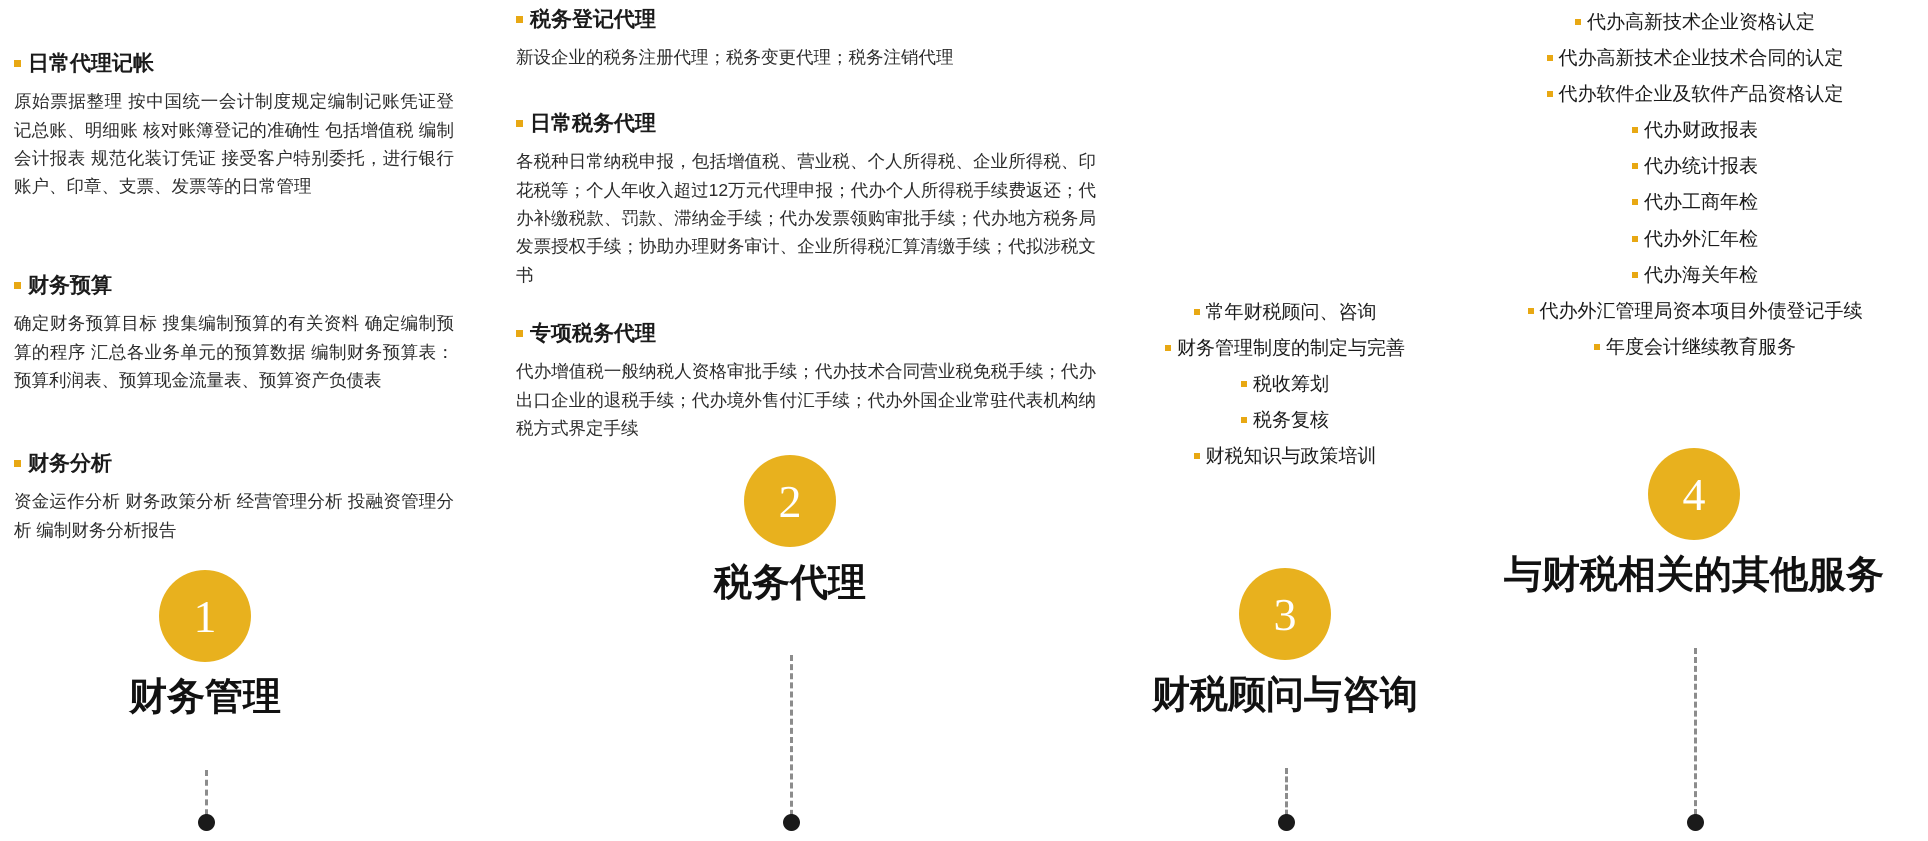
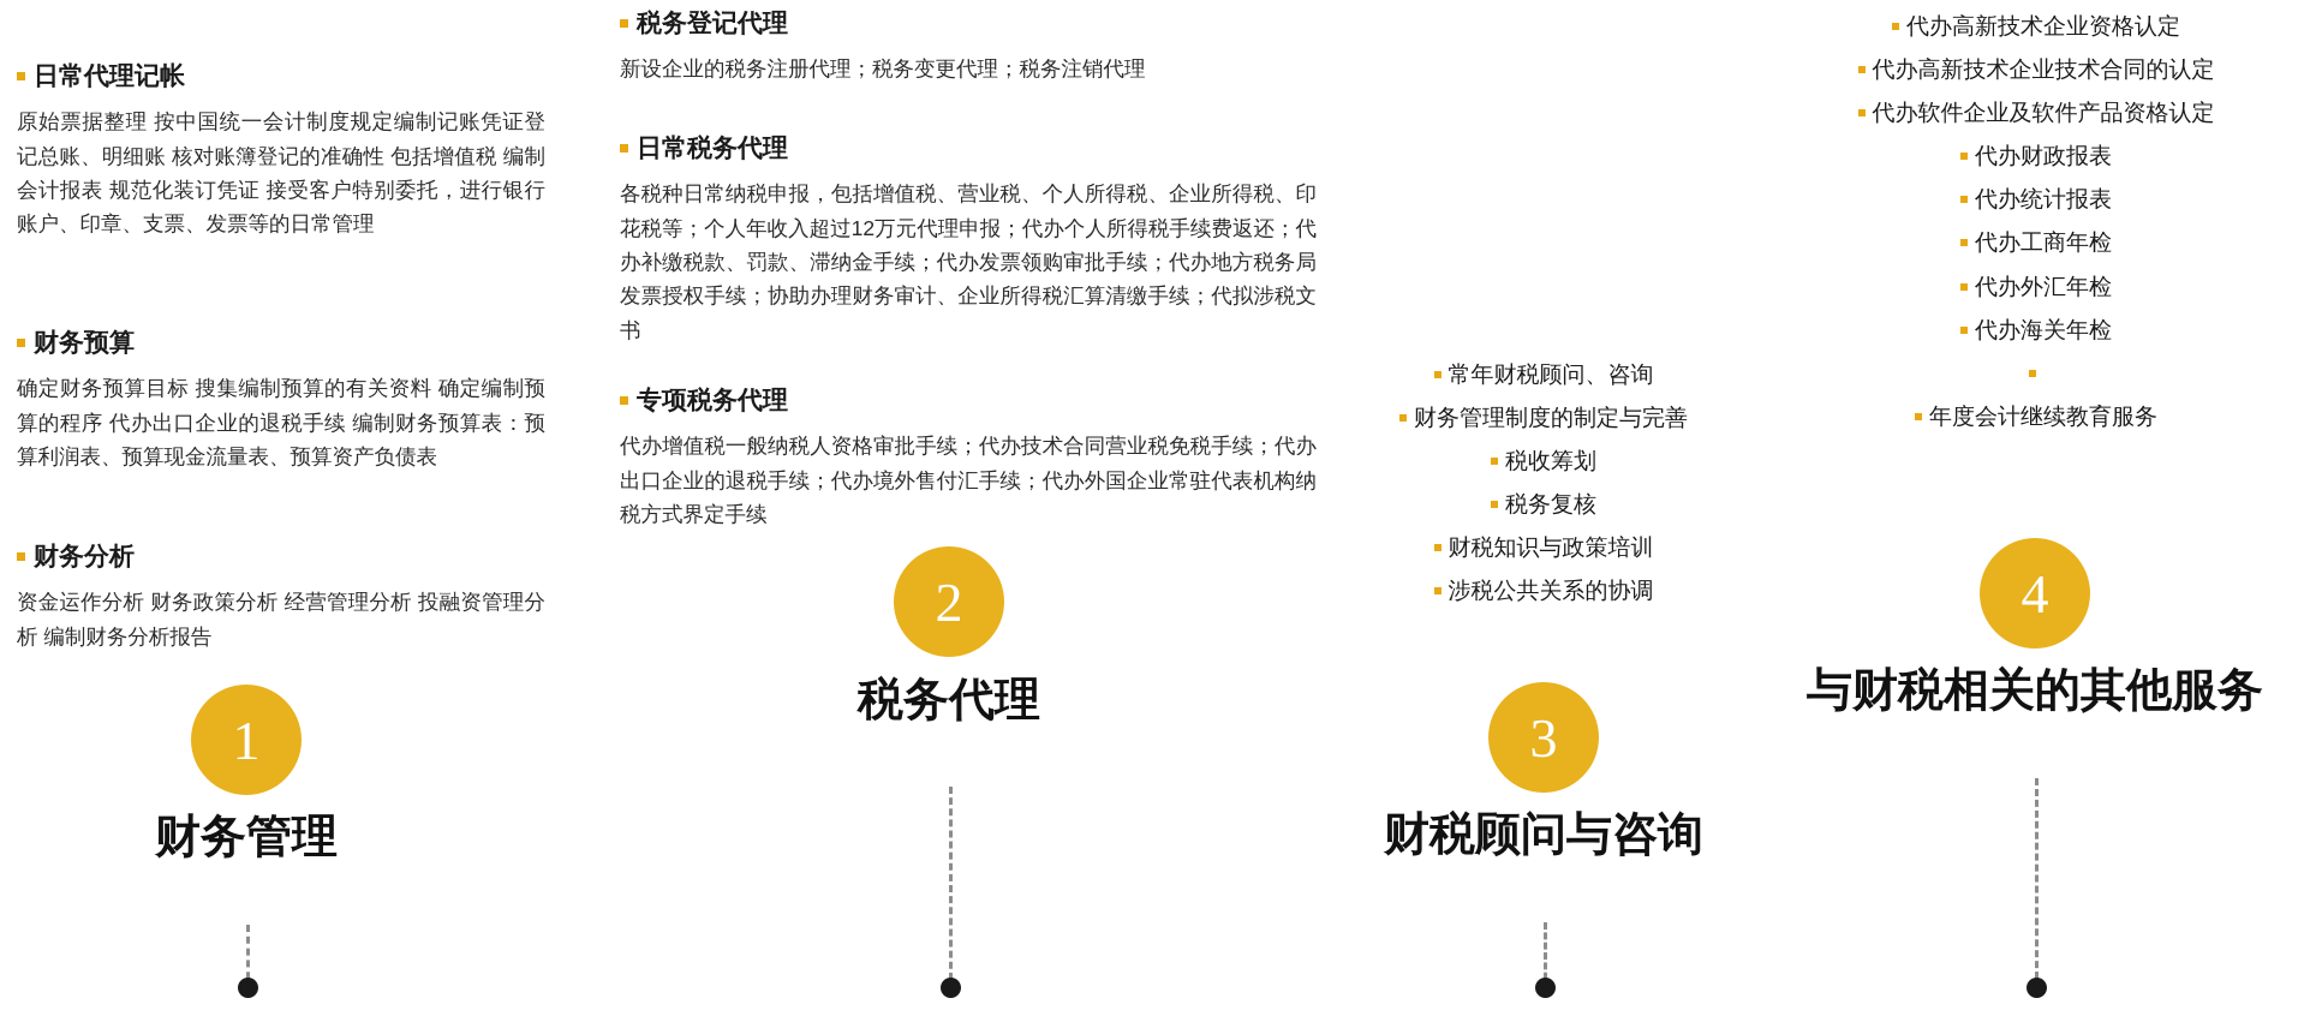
  日常代理记帐
  原始票据整理 按中国统一会计制度规定编制记账凭证登记总账、明细账 核对账簿登记的准确性 包括增值税 编制会计报表 规范化装订凭证 接受客户特别委托，进行银行账户、印章、支票、发票等的日常管理
  财务预算
- 确定财务预算目标 搜集编制预算的有关资料 确定编制预算的程序 汇总各业务单元的预算数据 编制财务预算表：预算利润表、预算现金流量表、预算资产负债表
+ 确定财务预算目标 搜集编制预算的有关资料 确定编制预算的程序 代办出口企业的退税手续 编制财务预算表：预算利润表、预算现金流量表、预算资产负债表
  财务分析
  资金运作分析 财务政策分析 经营管理分析 投融资管理分析 编制财务分析报告
  1
  财务管理
  税务登记代理
  新设企业的税务注册代理；税务变更代理；税务注销代理
  日常税务代理
  各税种日常纳税申报，包括增值税、营业税、个人所得税、企业所得税、印花税等；个人年收入超过12万元代理申报；代办个人所得税手续费返还；代办补缴税款、罚款、滞纳金手续；代办发票领购审批手续；代办地方税务局发票授权手续；协助办理财务审计、企业所得税汇算清缴手续；代拟涉税文书
  专项税务代理
  代办增值税一般纳税人资格审批手续；代办技术合同营业税免税手续；代办出口企业的退税手续；代办境外售付汇手续；代办外国企业常驻代表机构纳税方式界定手续
  2
  税务代理
  常年财税顾问、咨询
  财务管理制度的制定与完善
  税收筹划
  税务复核
  财税知识与政策培训
+ 涉税公共关系的协调
  3
  财税顾问与咨询
  代办高新技术企业资格认定
  代办高新技术企业技术合同的认定
  代办软件企业及软件产品资格认定
  代办财政报表
  代办统计报表
  代办工商年检
  代办外汇年检
  代办海关年检
- 代办外汇管理局资本项目外债登记手续
  年度会计继续教育服务
  4
  与财税相关的其他服务
